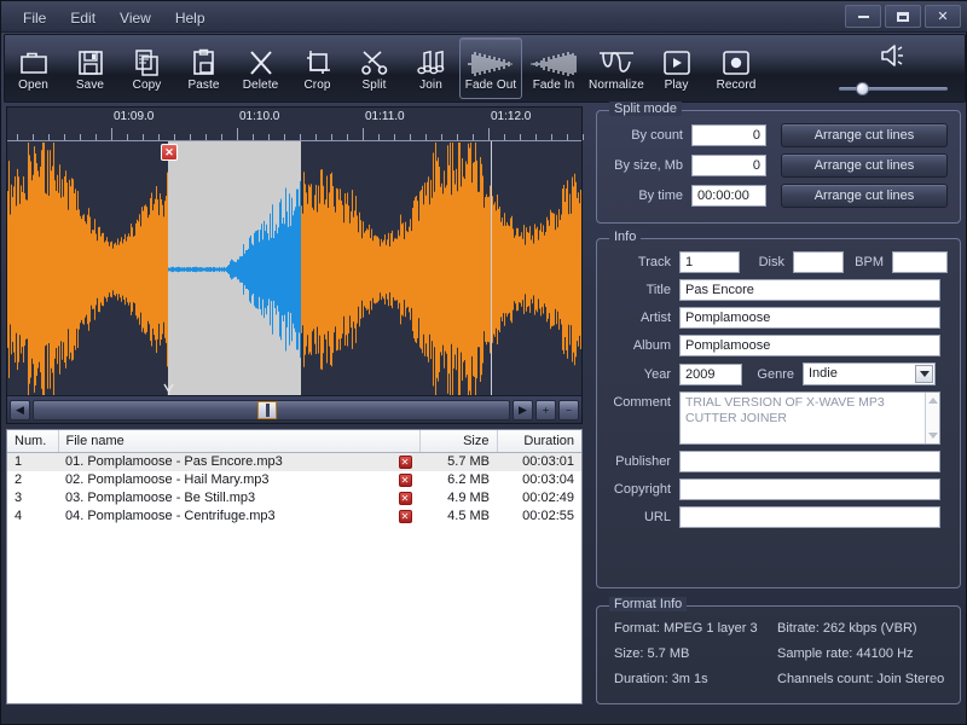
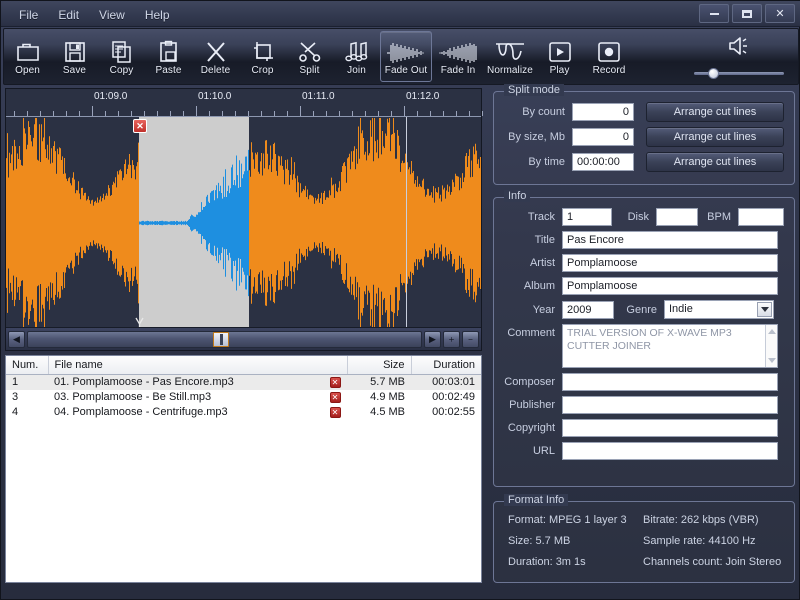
  ✕
  File
  Edit
  View
  Help
  Open
  Save
  Copy
  Paste
  Delete
  Crop
  Split
  Join
  Fade Out
  Fade In
  Normalize
  Play
  Record
  01:09.0
  01:10.0
  01:11.0
  01:12.0
  ✕
  ◀
  ▶
  ＋
  －
  Num.	File name	Size	Duration
  1	01. Pomplamoose - Pas Encore.mp3	✕	5.7 MB	00:03:01
- 2	02. Pomplamoose - Hail Mary.mp3	✕	6.2 MB	00:03:04
  3	03. Pomplamoose - Be Still.mp3	✕	4.9 MB	00:02:49
  4	04. Pomplamoose - Centrifuge.mp3	✕	4.5 MB	00:02:55
  Split mode
  By count
  0
  Arrange cut lines
  By size, Mb
  0
  Arrange cut lines
  By time
  00:00:00
  Arrange cut lines
  Info
  Track
  1
  Disk
  BPM
  Title
  Pas Encore
  Artist
  Pomplamoose
  Album
  Pomplamoose
  Year
  2009
  Genre
  Indie
  Comment
  TRIAL VERSION OF X-WAVE MP3 CUTTER JOINER
+ Composer
  Publisher
  Copyright
  URL
  Format Info
  Format: MPEG 1 layer 3
  Bitrate: 262 kbps (VBR)
  Size: 5.7 MB
  Sample rate: 44100 Hz
  Duration: 3m 1s
  Channels count: Join Stereo
